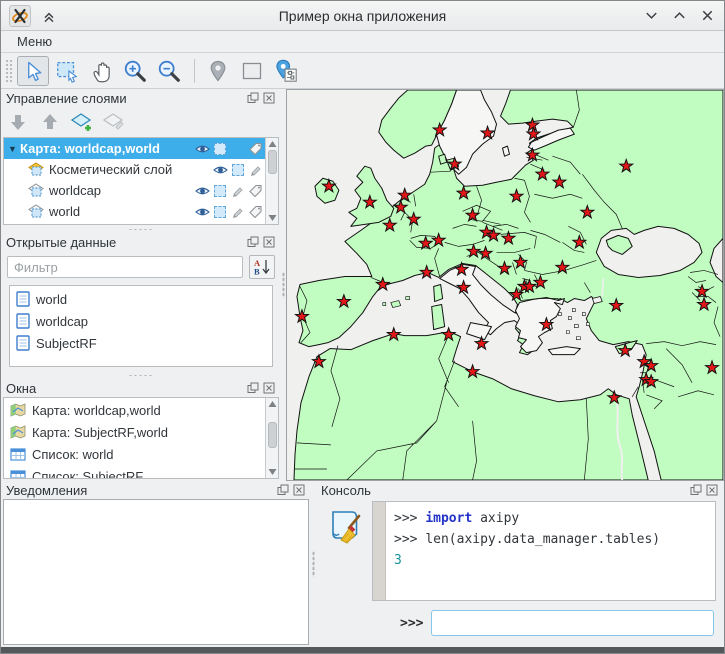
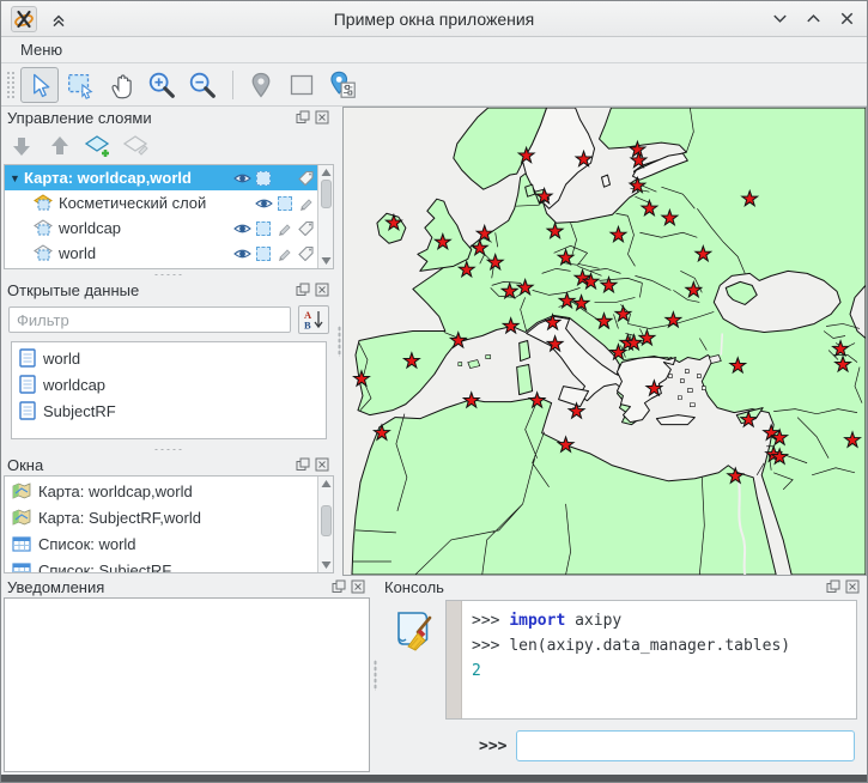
  Пример окна приложения
  Меню
  Управление слоями
  ▼
  Карта: worldcap,world
  Косметический слой
  worldcap
  world
  Открытые данные
  Фильтр
  A
  B
  world
  worldcap
  SubjectRF
  Окна
  Карта: worldcap,world
  Карта: SubjectRF,world
  Список: world
  Список: SubjectRF
  Уведомления
  Консоль
  >>> import axipy
  >>> len(axipy.data_manager.tables)
- 3
+ 2
  >>>
